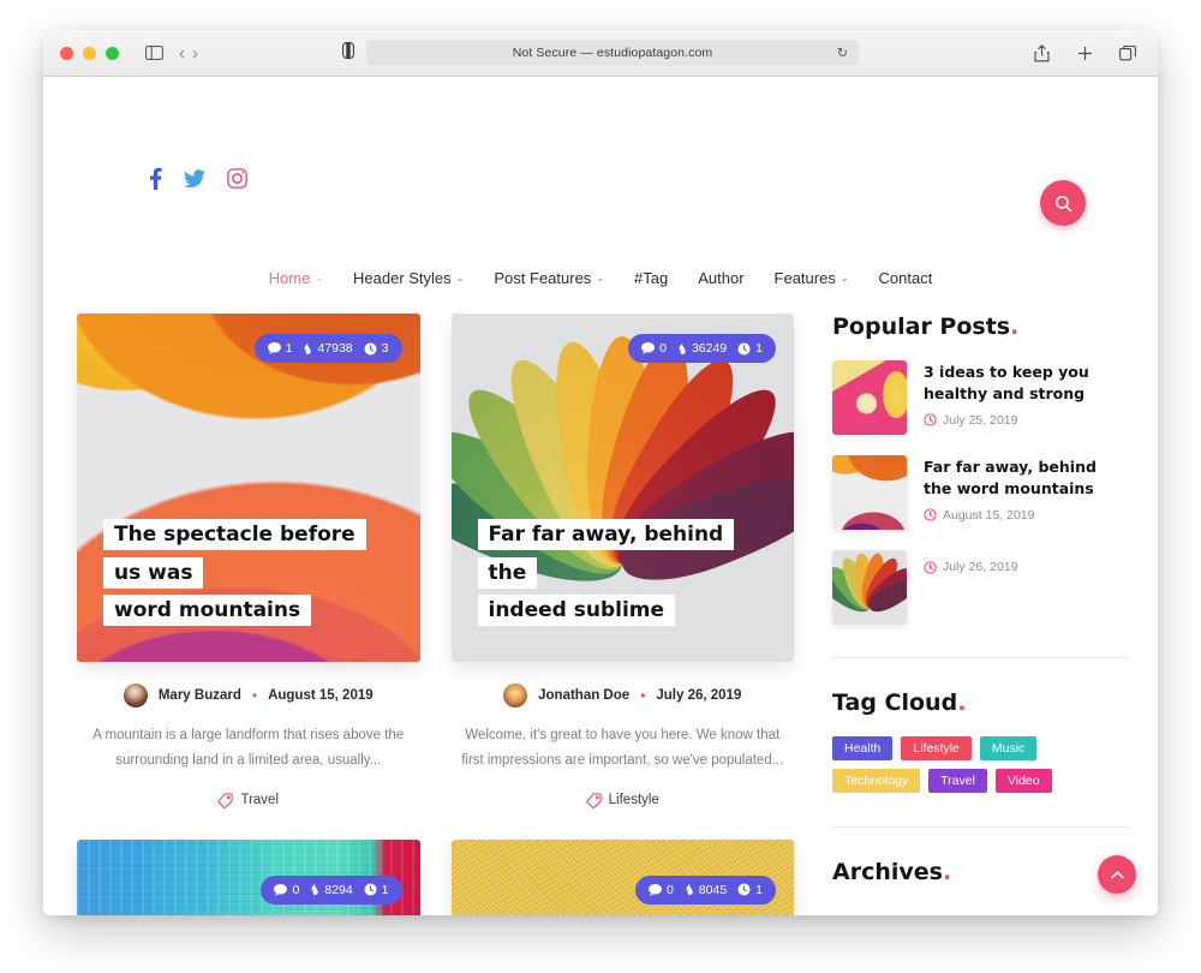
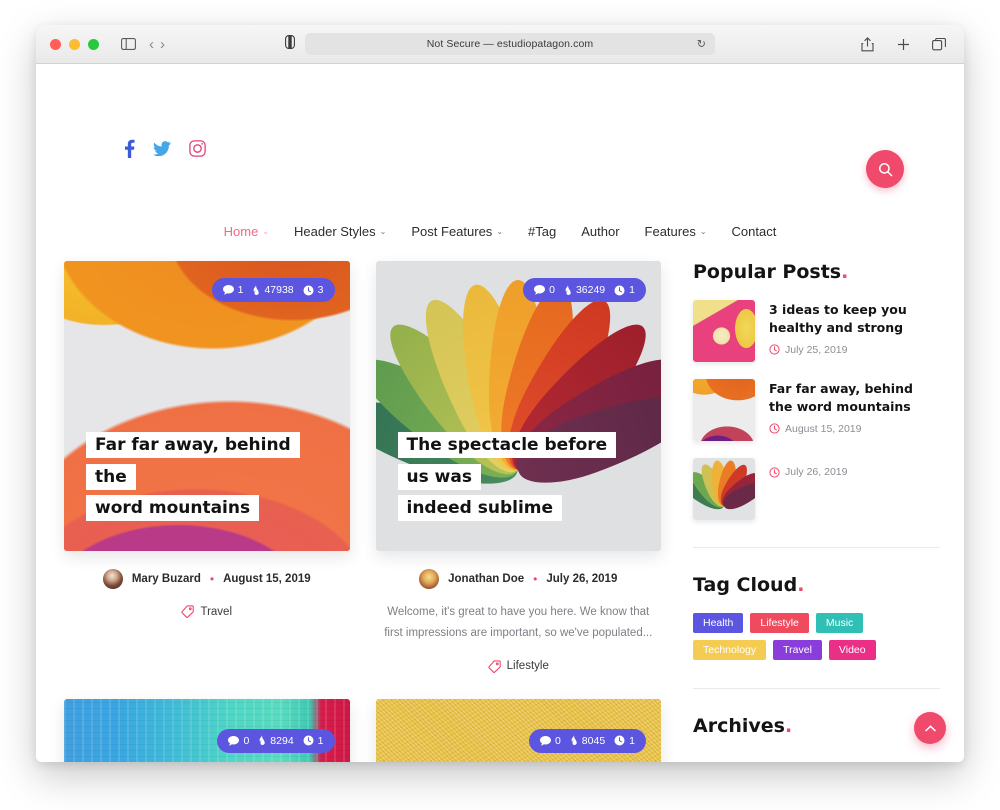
  ‹
  ›
  Not Secure — estudiopatagon.com
  ↻
  Home
  ⌄
  Header Styles
  ⌄
  Post Features
  ⌄
  #Tag
  Author
  Features
  ⌄
  Contact
  1
  47938
  3
- The spectacle before us was
+ Far far away, behind the
  word mountains
  Mary Buzard
  •
  August 15, 2019
- A mountain is a large landform that rises above the surrounding land in a limited area, usually...
  Travel
  0
  36249
  1
- Far far away, behind the
+ The spectacle before us was
  indeed sublime
  Jonathan Doe
  •
  July 26, 2019
  Welcome, it's great to have you here. We know that first impressions are important, so we've populated...
  Lifestyle
  0
  8294
  1
  0
  8045
  1
  Popular Posts.
  3 ideas to keep you healthy and strong
  July 25, 2019
  Far far away, behind the word mountains
  August 15, 2019
  July 26, 2019
  Tag Cloud.
  Health
  Lifestyle
  Music
  Technology
  Travel
  Video
  Archives.
